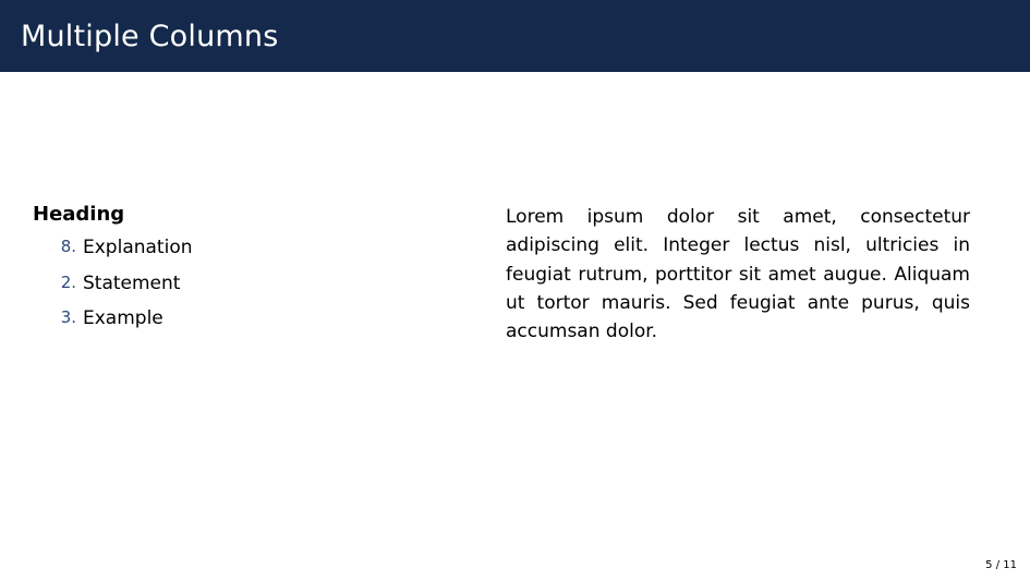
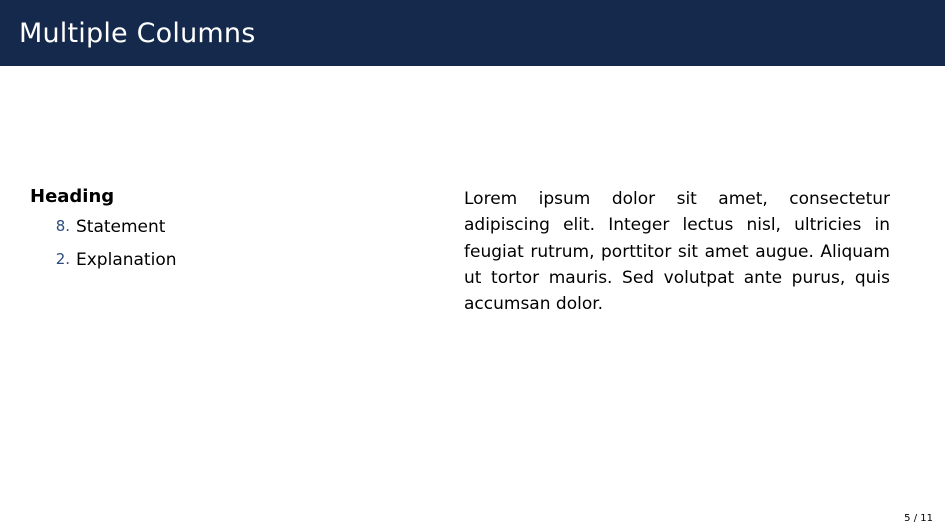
  Multiple Columns
  Heading
  8.
- Explanation
+ Statement
  2.
- Statement
+ Explanation
- 3.
- Example
- Lorem ipsum dolor sit amet, consectetur adipiscing elit. Integer lectus nisl, ultricies in feugiat rutrum, porttitor sit amet augue. Aliquam ut tortor mauris. Sed feugiat ante purus, quis accumsan dolor.
+ Lorem ipsum dolor sit amet, consectetur adipiscing elit. Integer lectus nisl, ultricies in feugiat rutrum, porttitor sit amet augue. Aliquam ut tortor mauris. Sed volutpat ante purus, quis accumsan dolor.
  5 / 11
